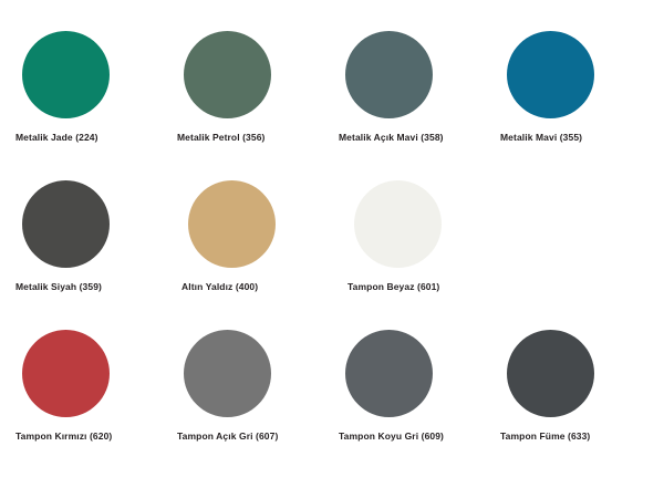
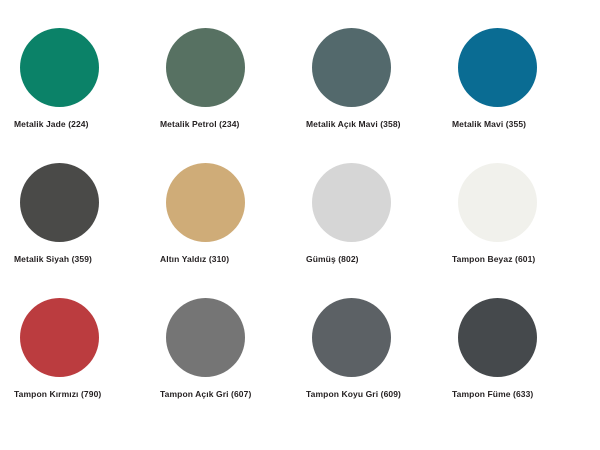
  Metalik Jade (224)
- Metalik Petrol (356)
+ Metalik Petrol (234)
  Metalik Açık Mavi (358)
  Metalik Mavi (355)
  Metalik Siyah (359)
- Altın Yaldız (400)
+ Altın Yaldız (310)
+ Gümüş (802)
  Tampon Beyaz (601)
- Tampon Kırmızı (620)
+ Tampon Kırmızı (790)
  Tampon Açık Gri (607)
  Tampon Koyu Gri (609)
  Tampon Füme (633)
